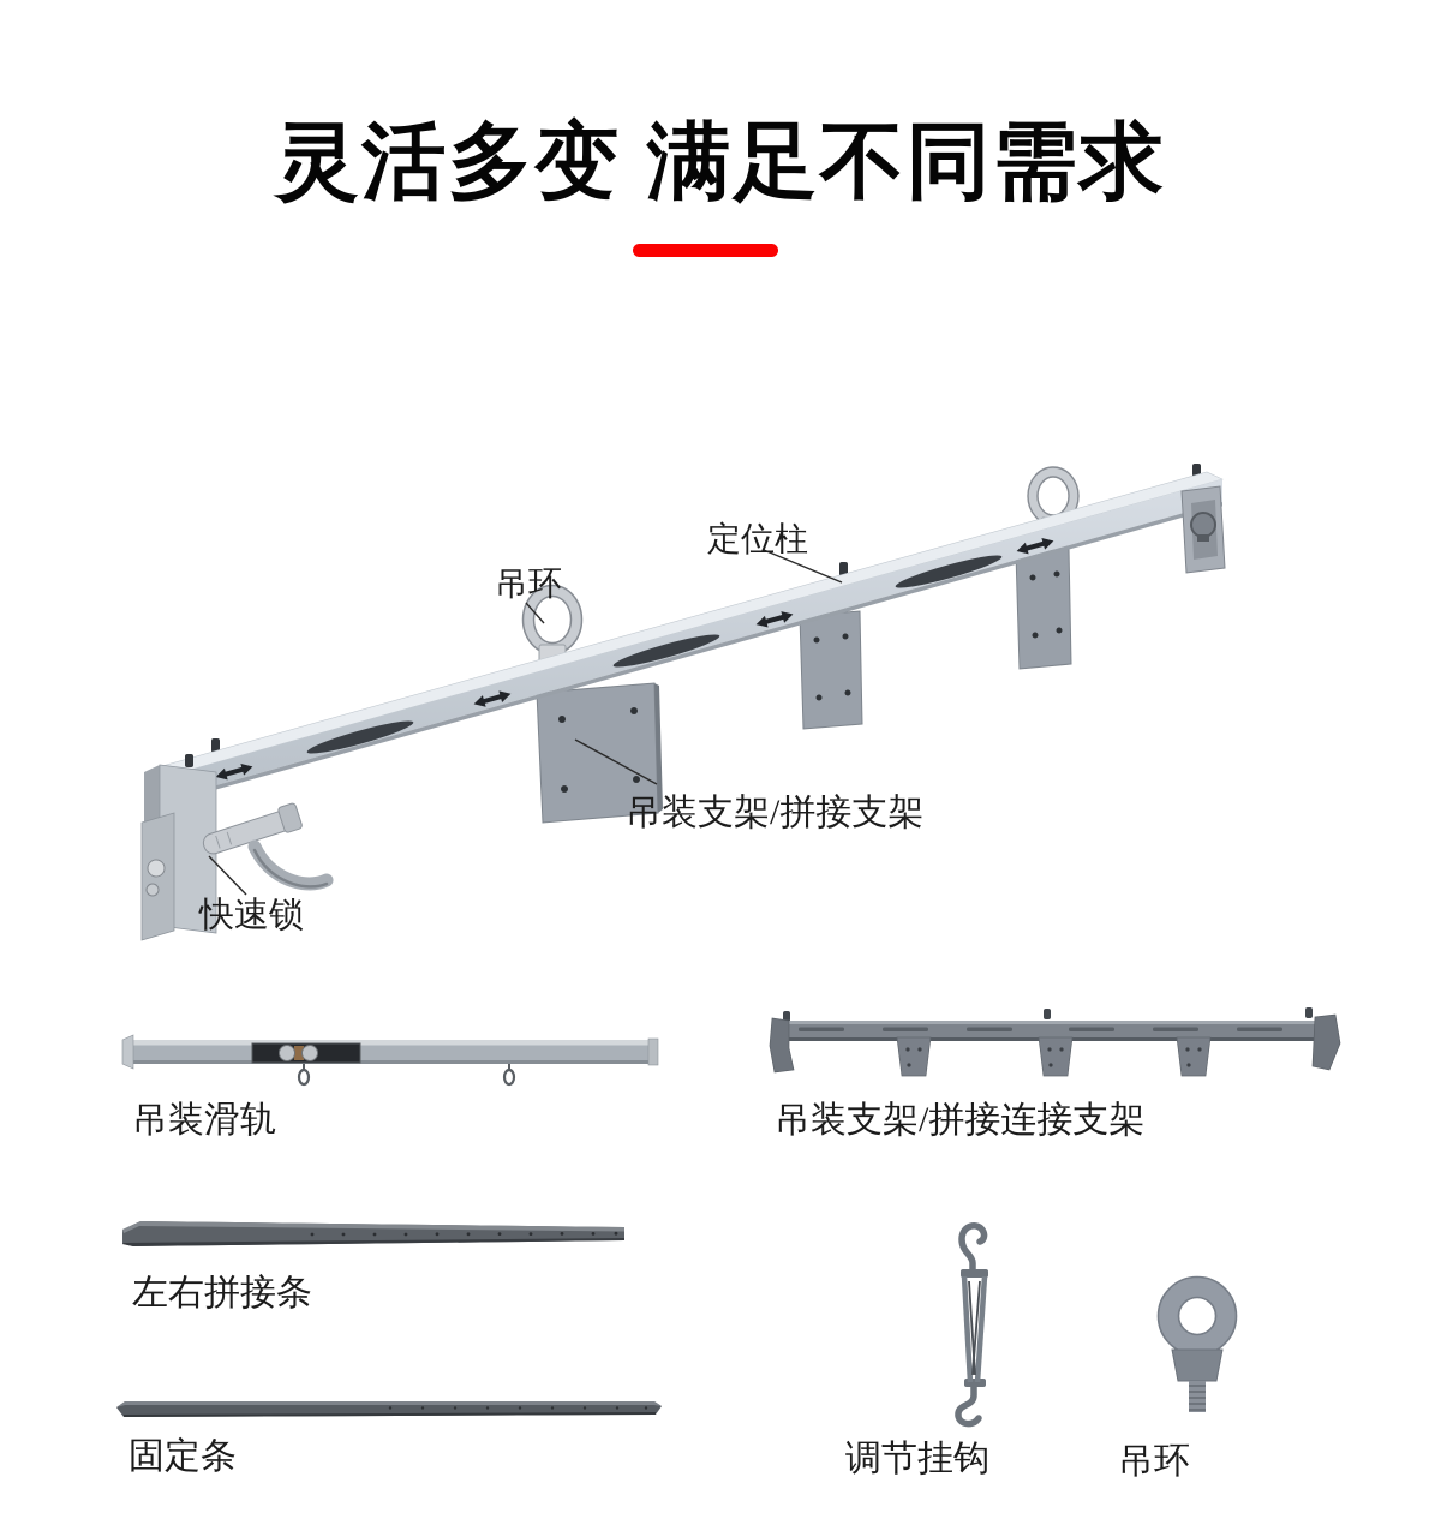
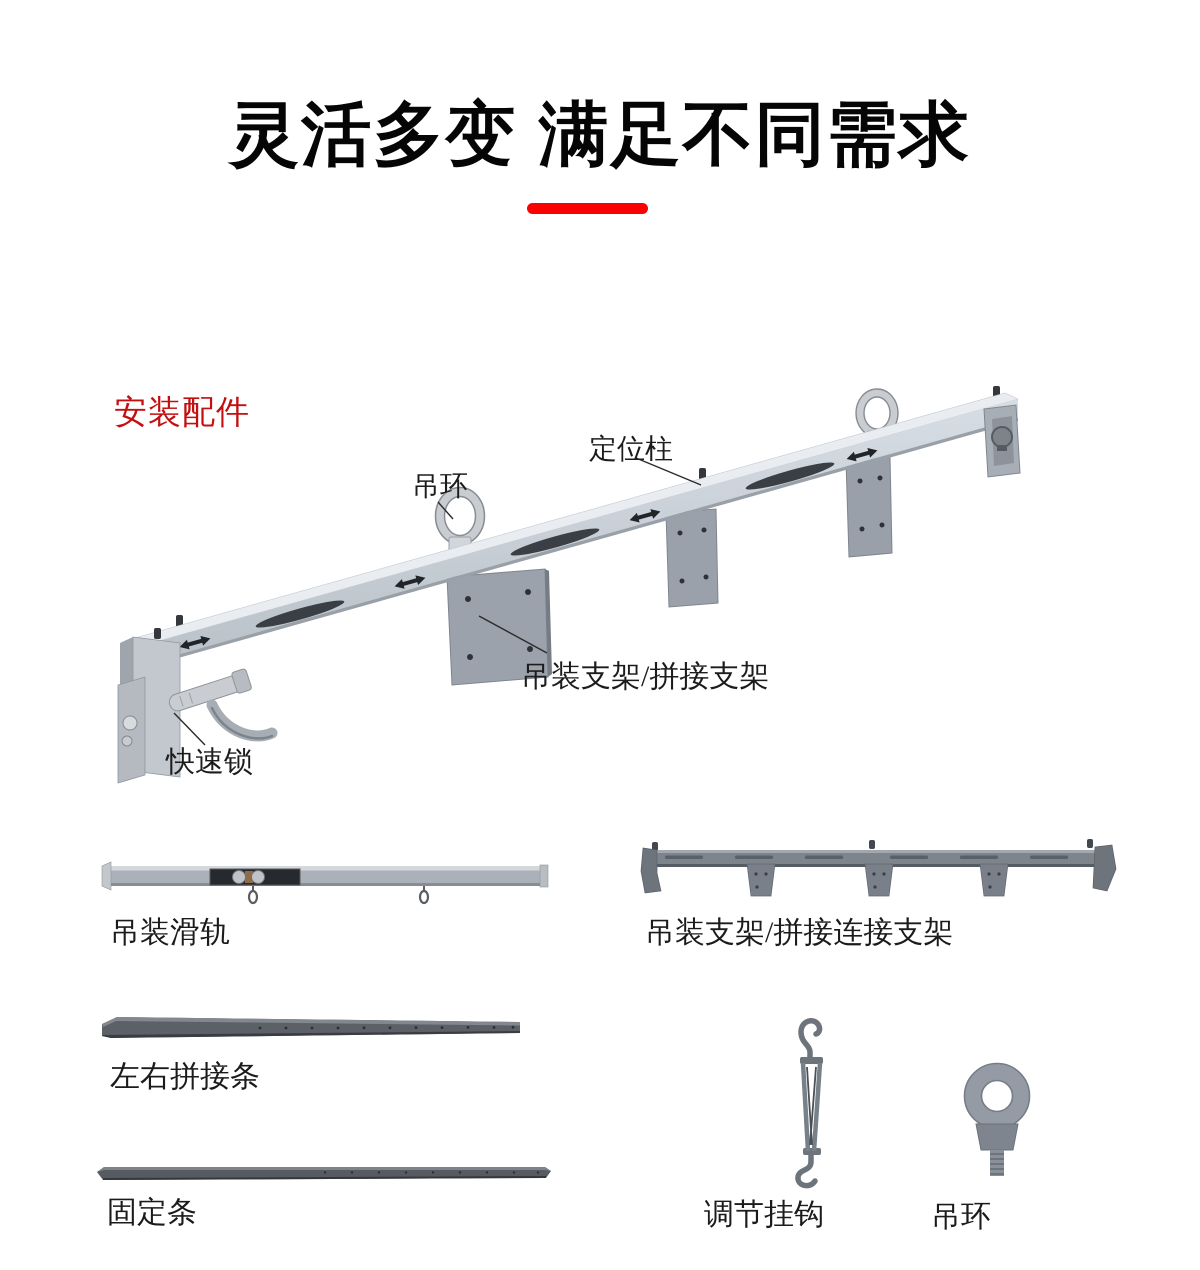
  灵活多变 满足不同需求
+ 安装配件
  吊环
  定位柱
  吊装支架/拼接支架
  快速锁
  吊装滑轨
  吊装支架/拼接连接支架
  左右拼接条
  固定条
  调节挂钩
  吊环
